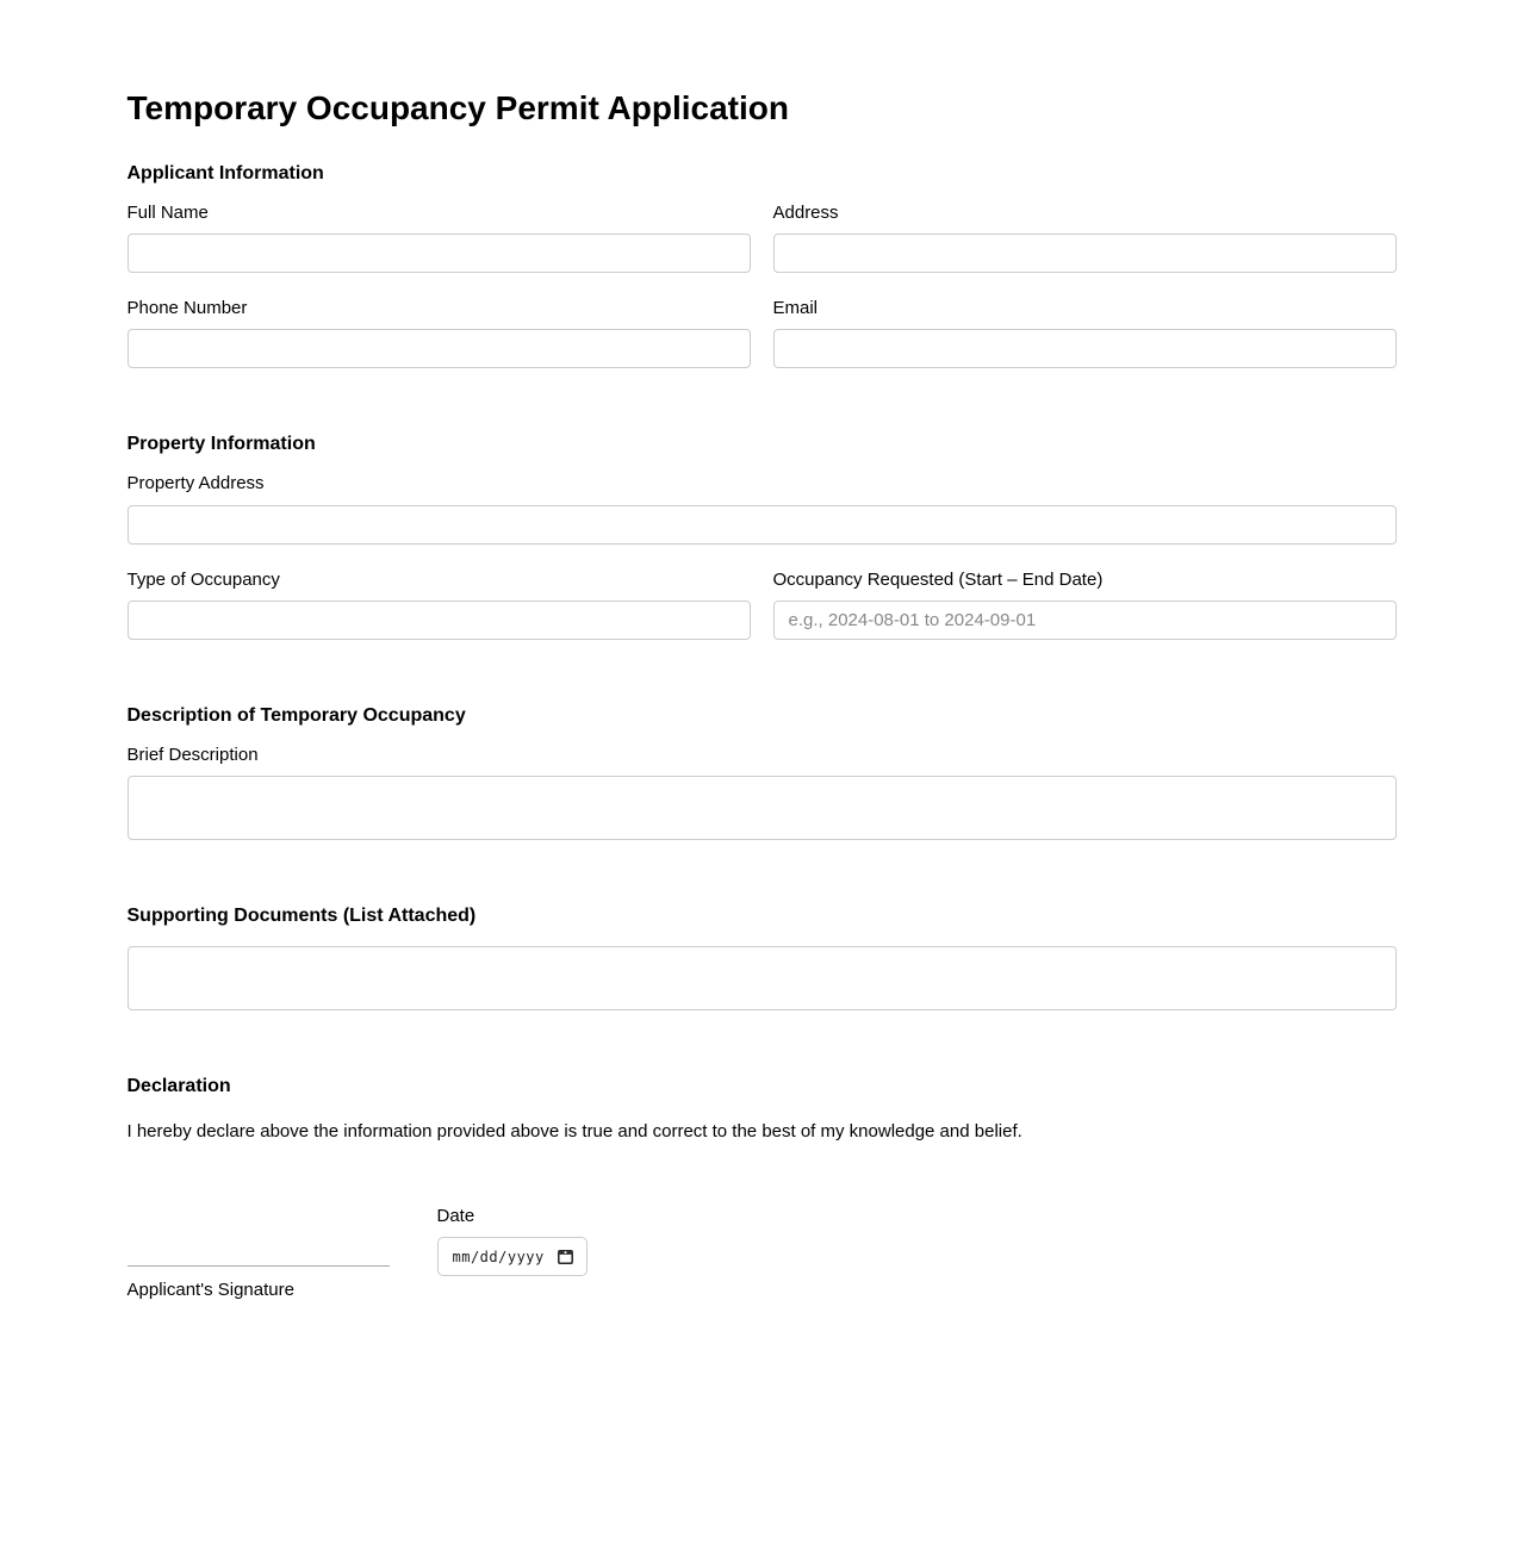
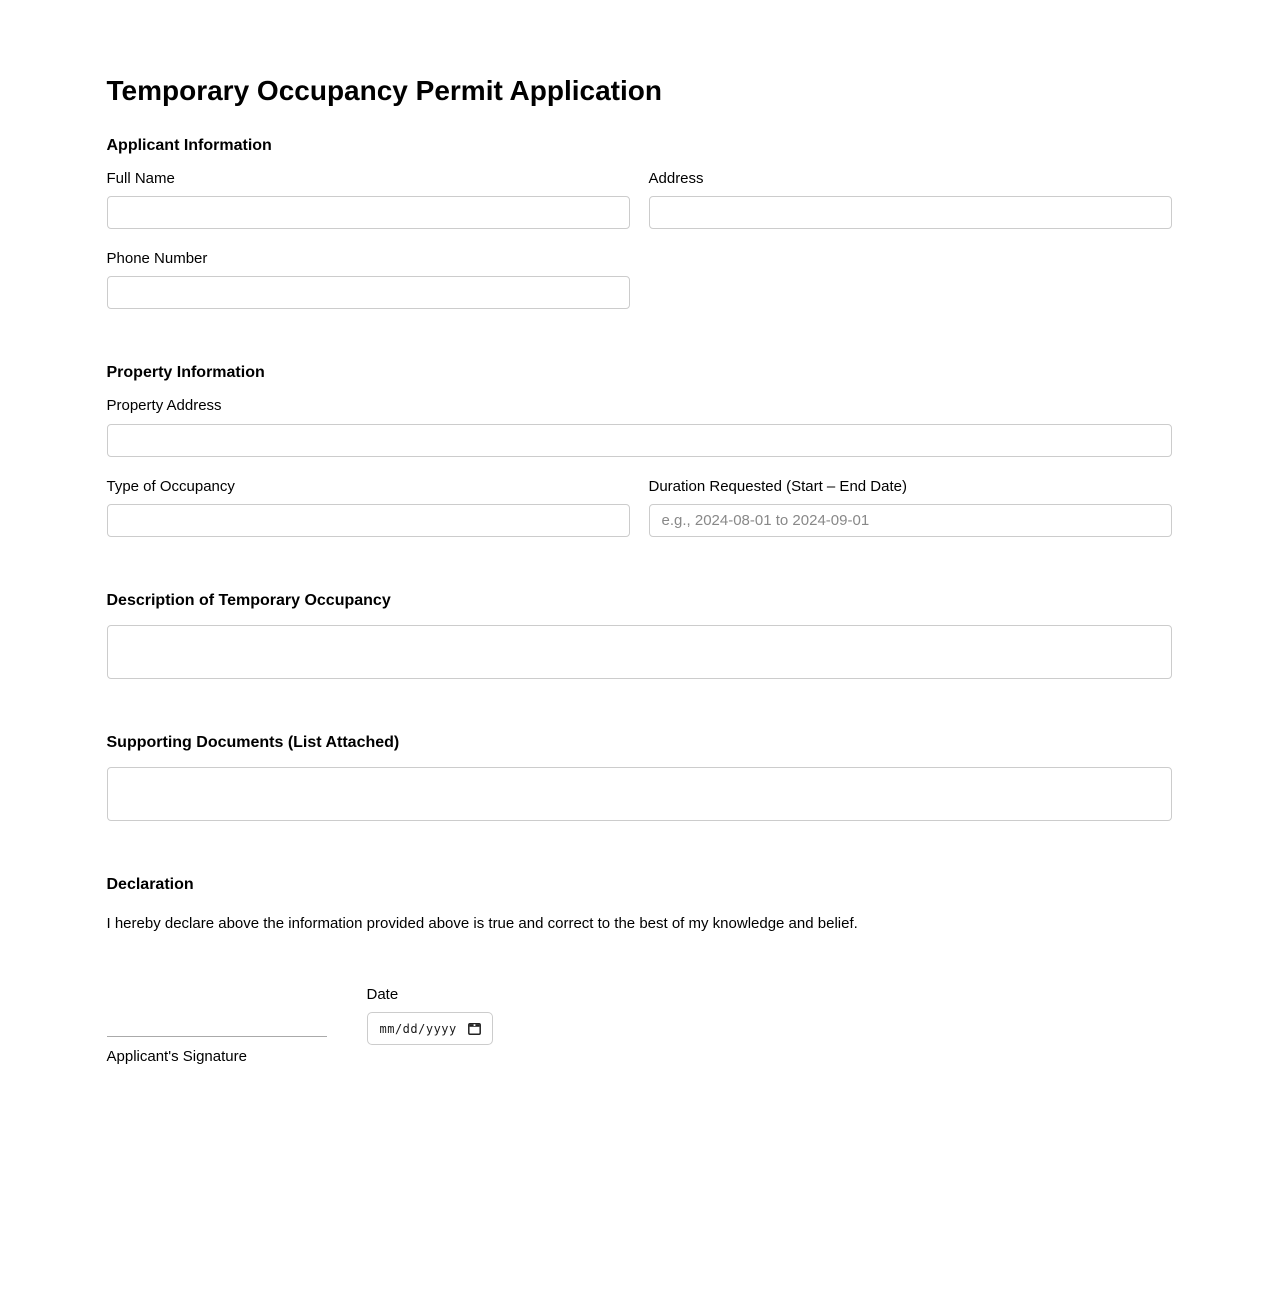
  Temporary Occupancy Permit Application
  Applicant Information
  Full Name
  Address
  Phone Number
- Email
  Property Information
  Property Address
  Type of Occupancy
- Occupancy Requested (Start – End Date)
+ Duration Requested (Start – End Date)
  e.g., 2024-08-01 to 2024-09-01
  Description of Temporary Occupancy
- Brief Description
  Supporting Documents (List Attached)
  Declaration
  I hereby declare above the information provided above is true and correct to the best of my knowledge and belief.
  Applicant's Signature
  Date
  mm/dd/yyyy
